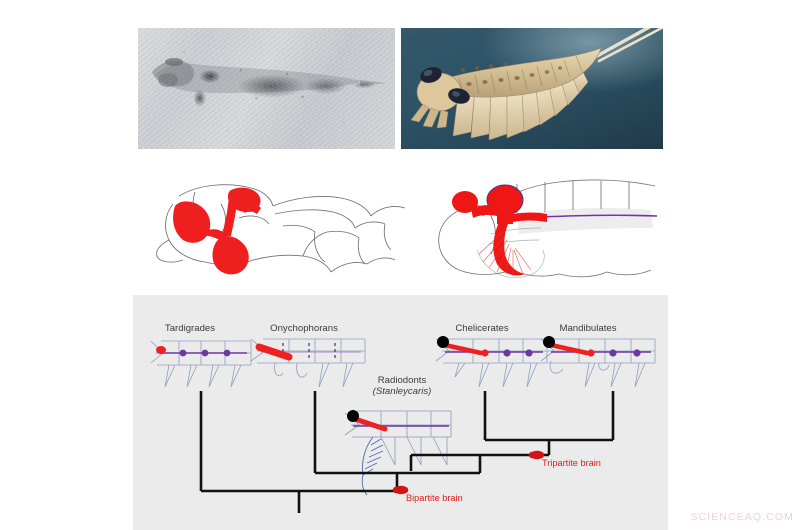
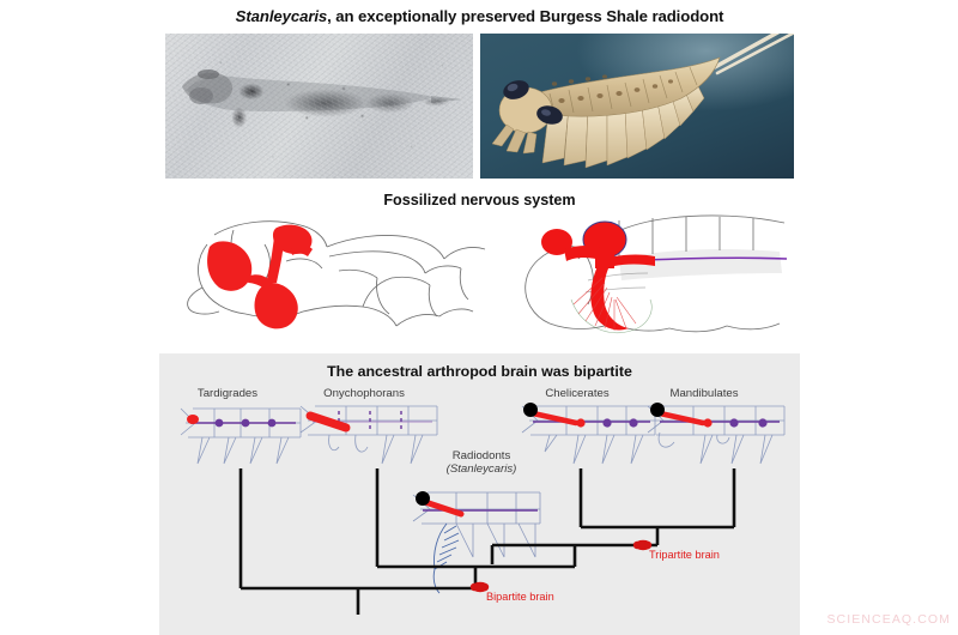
+ Stanleycaris, an exceptionally preserved Burgess Shale radiodont
+ Fossilized nervous system
+ The ancestral arthropod brain was bipartite
  Tardigrades
  Onychophorans
  Radiodonts
  (Stanleycaris)
  Chelicerates
  Mandibulates
  Tripartite brain
  Bipartite brain
  SCIENCEAQ.COM
